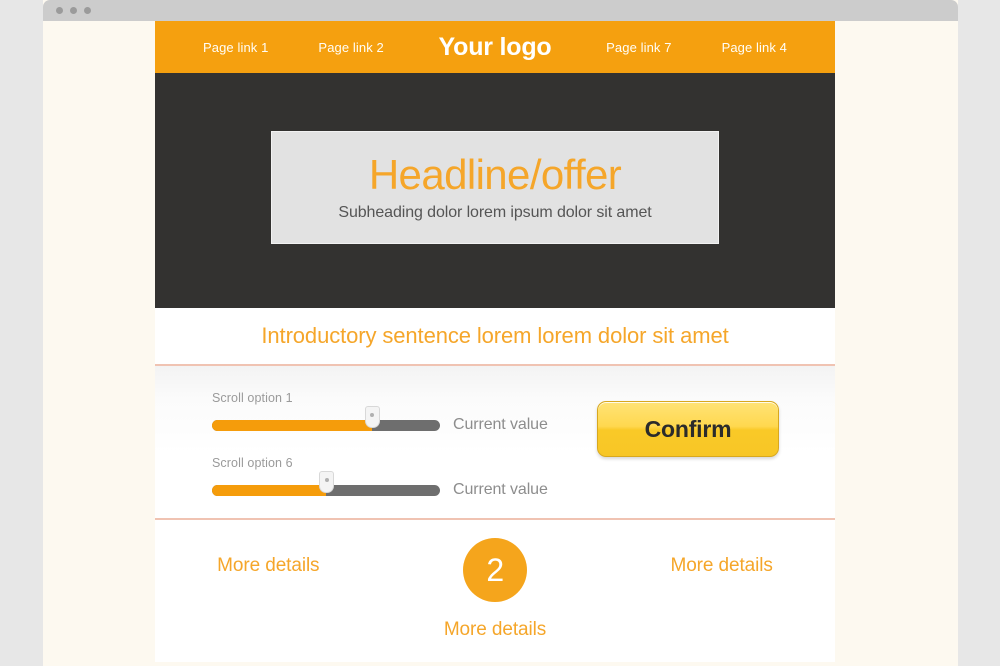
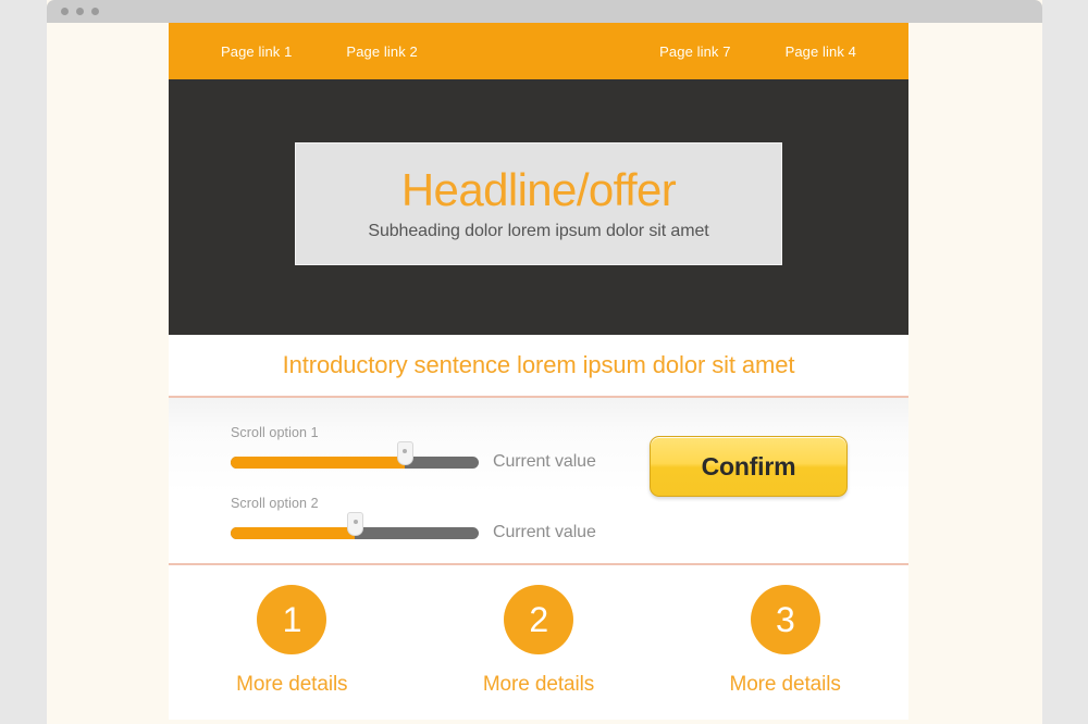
  Page link 1
  Page link 2
- Your logo
  Page link 7
  Page link 4
  Headline/offer
  Subheading dolor lorem ipsum dolor sit amet
- Introductory sentence lorem lorem dolor sit amet
+ Introductory sentence lorem ipsum dolor sit amet
  Scroll option 1
  Current value
- Scroll option 6
+ Scroll option 2
  Current value
  Confirm
+ 1
  More details
  2
  More details
+ 3
  More details
